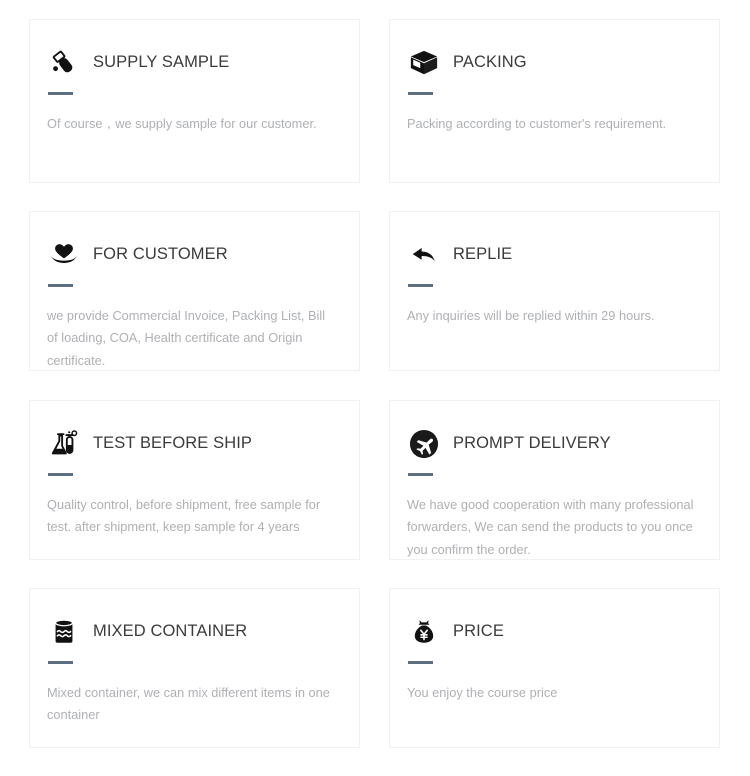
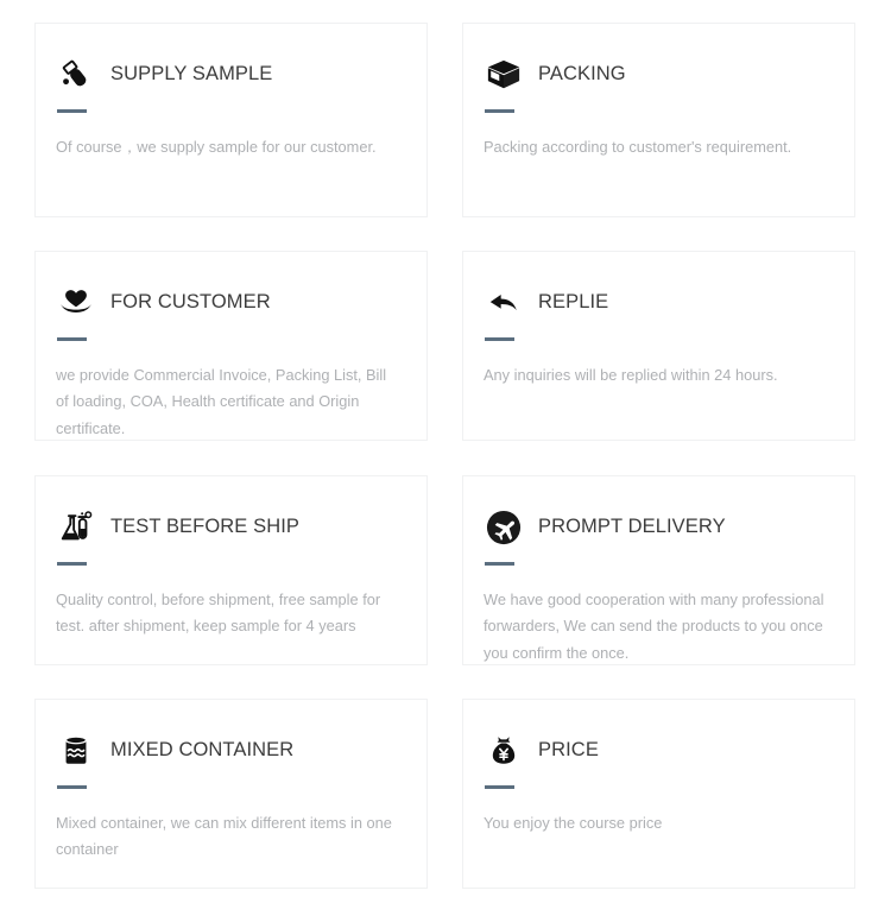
  SUPPLY SAMPLE
  Of course，we supply sample for our customer.
  PACKING
  Packing according to customer's requirement.
  FOR CUSTOMER
  we provide Commercial Invoice, Packing List, Bill of loading, COA, Health certificate and Origin certificate.
  REPLIE
- Any inquiries will be replied within 29 hours.
+ Any inquiries will be replied within 24 hours.
  TEST BEFORE SHIP
  Quality control, before shipment, free sample for test. after shipment, keep sample for 4 years
  PROMPT DELIVERY
- We have good cooperation with many professional forwarders, We can send the products to you once you confirm the order.
+ We have good cooperation with many professional forwarders, We can send the products to you once you confirm the once.
  MIXED CONTAINER
  Mixed container, we can mix different items in one container
  PRICE
  You enjoy the course price
